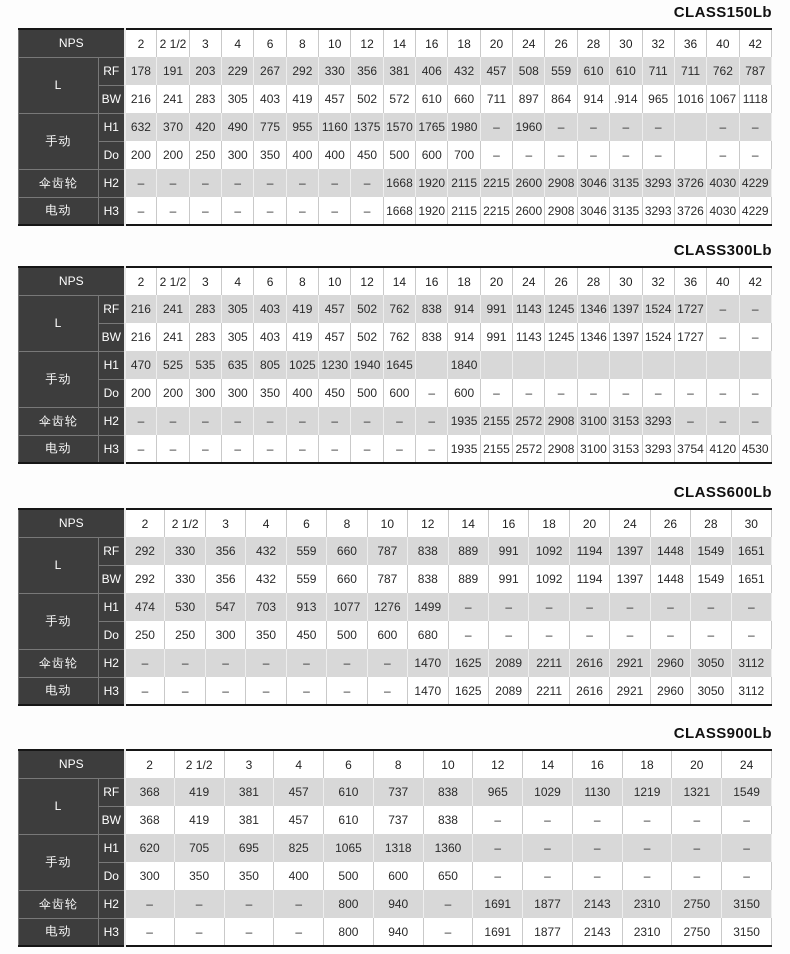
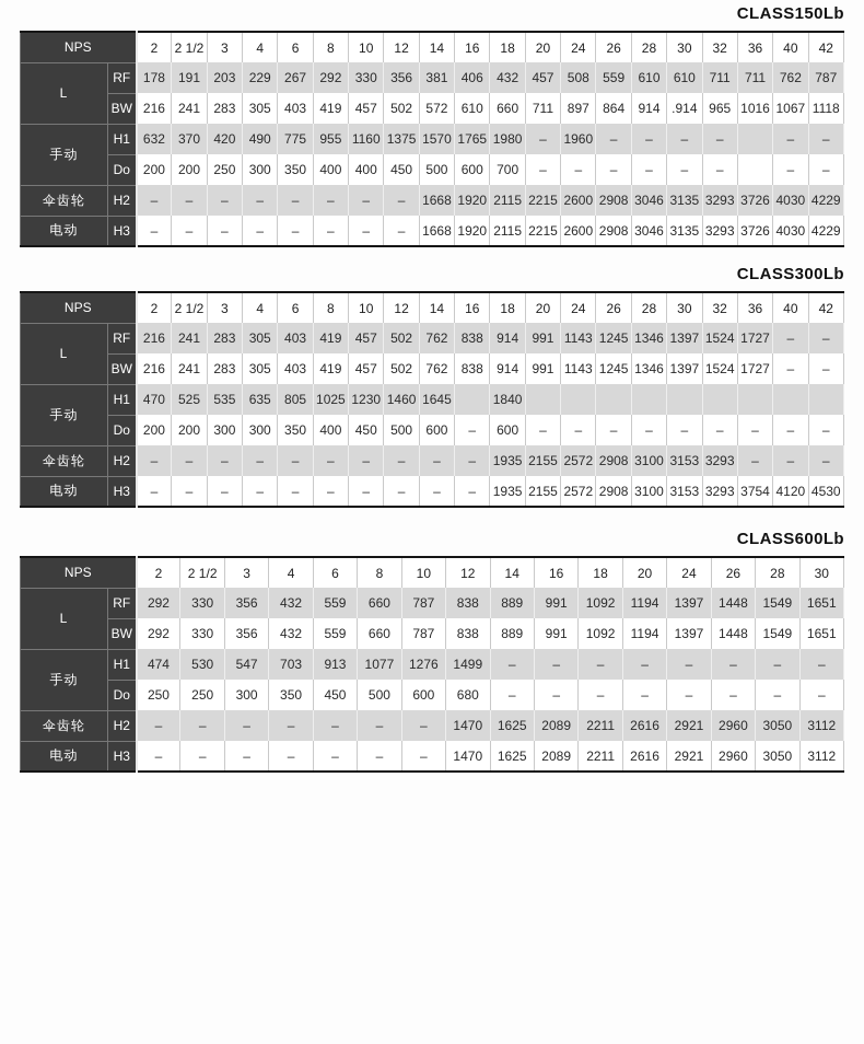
  CLASS150Lb
  NPS	2	2 1/2	3	4	6	8	10	12	14	16	18	20	24	26	28	30	32	36	40	42
  L	RF	178	191	203	229	267	292	330	356	381	406	432	457	508	559	610	610	711	711	762	787
  BW	216	241	283	305	403	419	457	502	572	610	660	711	897	864	914	.914	965	1016	1067	1118
  手动	H1	632	370	420	490	775	955	1160	1375	1570	1765	1980	–	1960	–	–	–	–		–	–
  Do	200	200	250	300	350	400	400	450	500	600	700	–	–	–	–	–	–		–	–
  伞齿轮	H2	–	–	–	–	–	–	–	–	1668	1920	2115	2215	2600	2908	3046	3135	3293	3726	4030	4229
  电动	H3	–	–	–	–	–	–	–	–	1668	1920	2115	2215	2600	2908	3046	3135	3293	3726	4030	4229
  CLASS300Lb
  NPS	2	2 1/2	3	4	6	8	10	12	14	16	18	20	24	26	28	30	32	36	40	42
  L	RF	216	241	283	305	403	419	457	502	762	838	914	991	1143	1245	1346	1397	1524	1727	–	–
  BW	216	241	283	305	403	419	457	502	762	838	914	991	1143	1245	1346	1397	1524	1727	–	–
- 手动	H1	470	525	535	635	805	1025	1230	1940	1645		1840
+ 手动	H1	470	525	535	635	805	1025	1230	1460	1645		1840
  Do	200	200	300	300	350	400	450	500	600	–	600	–	–	–	–	–	–	–	–	–
  伞齿轮	H2	–	–	–	–	–	–	–	–	–	–	1935	2155	2572	2908	3100	3153	3293	–	–	–
  电动	H3	–	–	–	–	–	–	–	–	–	–	1935	2155	2572	2908	3100	3153	3293	3754	4120	4530
  CLASS600Lb
  NPS	2	2 1/2	3	4	6	8	10	12	14	16	18	20	24	26	28	30
  L	RF	292	330	356	432	559	660	787	838	889	991	1092	1194	1397	1448	1549	1651
  BW	292	330	356	432	559	660	787	838	889	991	1092	1194	1397	1448	1549	1651
  手动	H1	474	530	547	703	913	1077	1276	1499	–	–	–	–	–	–	–	–
  Do	250	250	300	350	450	500	600	680	–	–	–	–	–	–	–	–
  伞齿轮	H2	–	–	–	–	–	–	–	1470	1625	2089	2211	2616	2921	2960	3050	3112
  电动	H3	–	–	–	–	–	–	–	1470	1625	2089	2211	2616	2921	2960	3050	3112
- CLASS900Lb
- NPS	2	2 1/2	3	4	6	8	10	12	14	16	18	20	24
- L	RF	368	419	381	457	610	737	838	965	1029	1130	1219	1321	1549
- BW	368	419	381	457	610	737	838	–	–	–	–	–	–
- 手动	H1	620	705	695	825	1065	1318	1360	–	–	–	–	–	–
- Do	300	350	350	400	500	600	650	–	–	–	–	–	–
- 伞齿轮	H2	–	–	–	–	800	940	–	1691	1877	2143	2310	2750	3150
- 电动	H3	–	–	–	–	800	940	–	1691	1877	2143	2310	2750	3150
